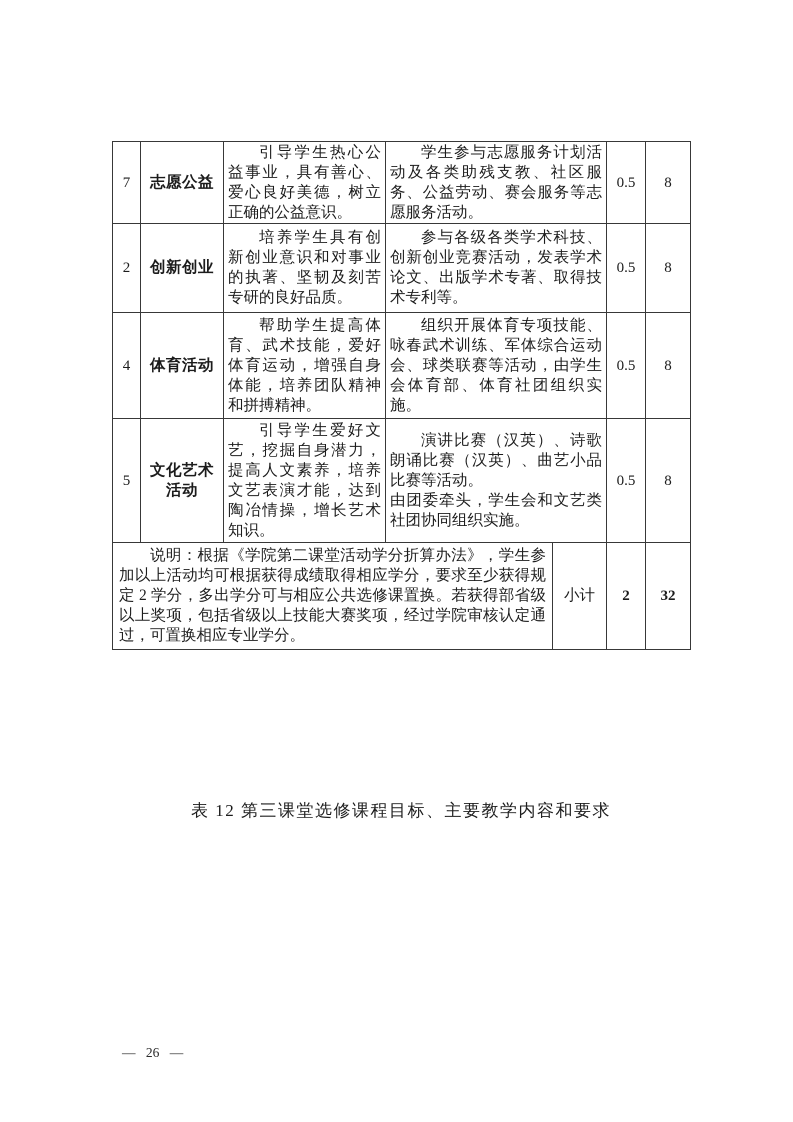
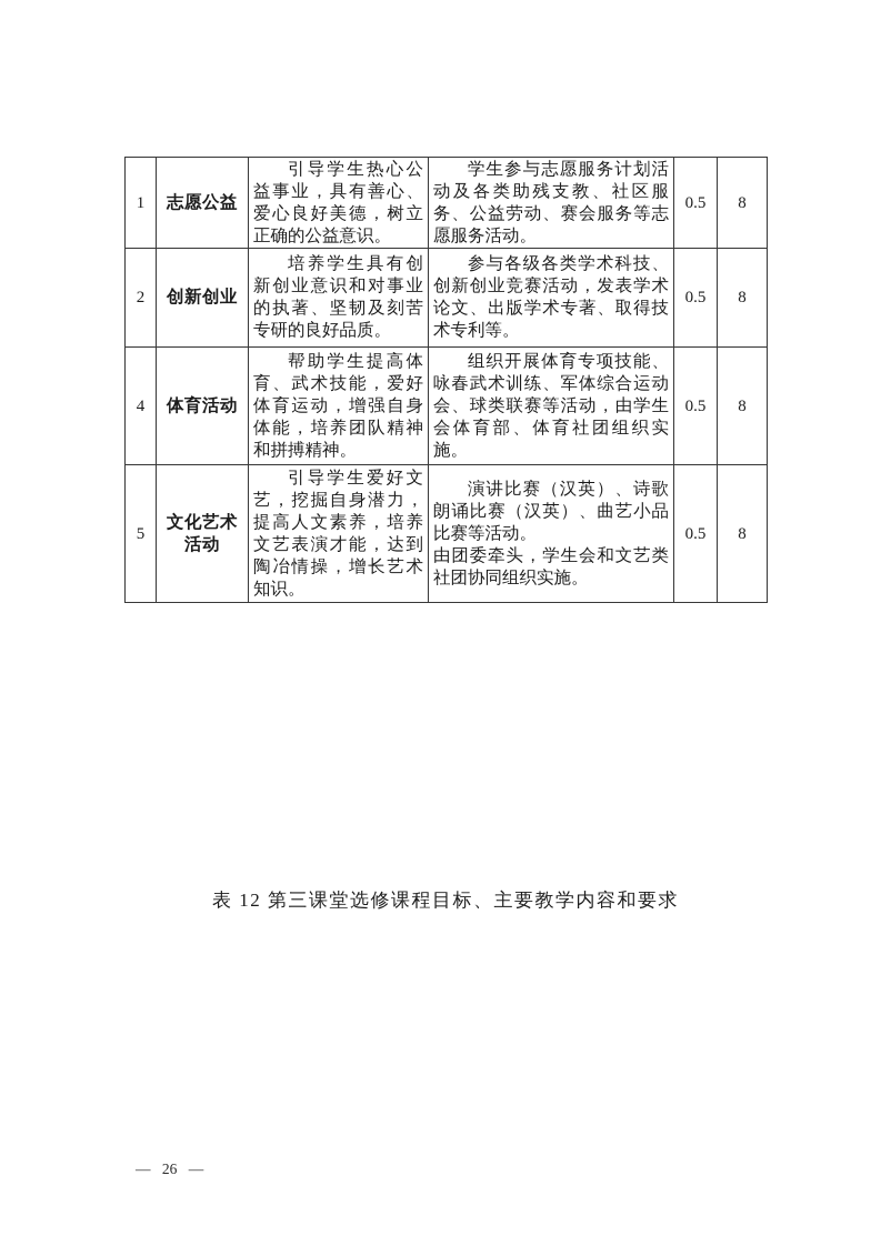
- 7	志愿公益	引导学生热心公益事业，具有善心、爱心良好美德，树立正确的公益意识。	学生参与志愿服务计划活动及各类助残支教、社区服务、公益劳动、赛会服务等志愿服务活动。	0.5	8
+ 1	志愿公益	引导学生热心公益事业，具有善心、爱心良好美德，树立正确的公益意识。	学生参与志愿服务计划活动及各类助残支教、社区服务、公益劳动、赛会服务等志愿服务活动。	0.5	8
  2	创新创业	培养学生具有创新创业意识和对事业的执著、坚韧及刻苦专研的良好品质。	参与各级各类学术科技、创新创业竞赛活动，发表学术论文、出版学术专著、取得技术专利等。	0.5	8
  4	体育活动	帮助学生提高体育、武术技能，爱好体育运动，增强自身体能，培养团队精神和拼搏精神。	组织开展体育专项技能、咏春武术训练、军体综合运动会、球类联赛等活动，由学生会体育部、体育社团组织实施。	0.5	8
  5	文化艺术活动	引导学生爱好文艺，挖掘自身潜力，提高人文素养，培养文艺表演才能，达到陶冶情操，增长艺术知识。	演讲比赛（汉英）、诗歌朗诵比赛（汉英）、曲艺小品比赛等活动。 由团委牵头，学生会和文艺类社团协同组织实施。	0.5	8
- 说明：根据《学院第二课堂活动学分折算办法》，学生参加以上活动均可根据获得成绩取得相应学分，要求至少获得规定 2 学分，多出学分可与相应公共选修课置换。若获得部省级以上奖项，包括省级以上技能大赛奖项，经过学院审核认定通过，可置换相应专业学分。	小计	2	32
  表 12 第三课堂选修课程目标、主要教学内容和要求
  — 26 —
